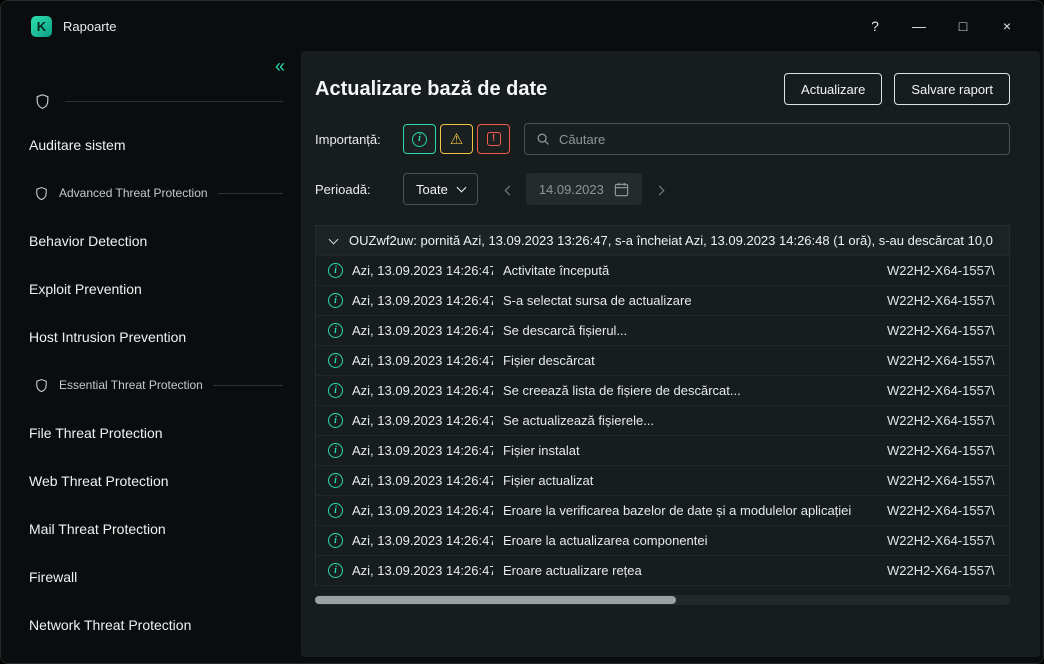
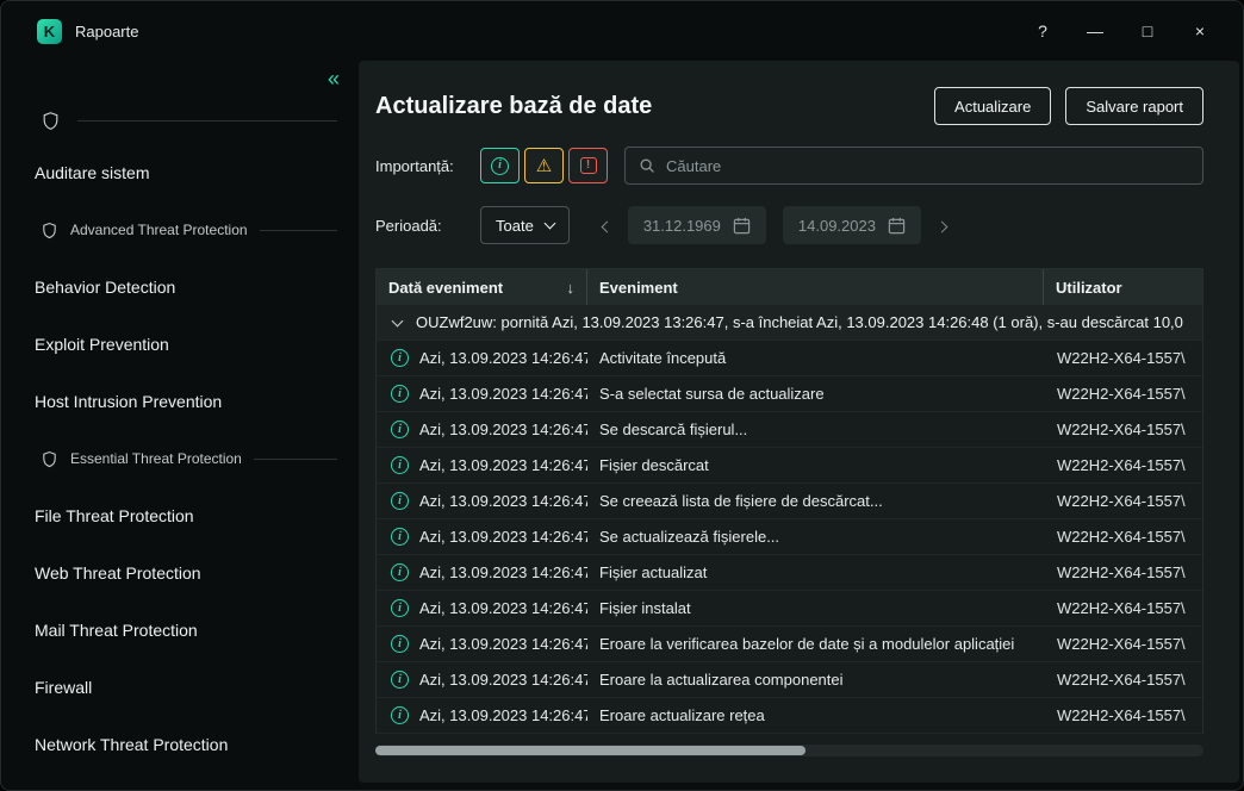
  K
  Rapoarte
  ?
  —
  □
  ×
  «
  Auditare sistem
  Advanced Threat Protection
  Behavior Detection
  Exploit Prevention
  Host Intrusion Prevention
  Essential Threat Protection
  File Threat Protection
  Web Threat Protection
  Mail Threat Protection
  Firewall
  Network Threat Protection
  Actualizare bază de date
  Actualizare
  Salvare raport
  Importanță:
  i
  ⚠
  !
  Căutare
  Perioadă:
  Toate
+ 31.12.1969
  14.09.2023
+ Dată eveniment
+ ↓
+ Eveniment
+ Utilizator
  OUZwf2uw: pornită Azi, 13.09.2023 13:26:47, s-a încheiat Azi, 13.09.2023 14:26:48 (1 oră), s-au descărcat 10,0
  i
  Azi, 13.09.2023 14:26:47
  Activitate începută
  W22H2-X64-1557\
  i
  Azi, 13.09.2023 14:26:47
  S-a selectat sursa de actualizare
  W22H2-X64-1557\
  i
  Azi, 13.09.2023 14:26:47
  Se descarcă fișierul...
  W22H2-X64-1557\
  i
  Azi, 13.09.2023 14:26:47
  Fișier descărcat
  W22H2-X64-1557\
  i
  Azi, 13.09.2023 14:26:47
  Se creează lista de fișiere de descărcat...
  W22H2-X64-1557\
  i
  Azi, 13.09.2023 14:26:47
  Se actualizează fișierele...
  W22H2-X64-1557\
  i
  Azi, 13.09.2023 14:26:47
- Fișier instalat
+ Fișier actualizat
  W22H2-X64-1557\
  i
  Azi, 13.09.2023 14:26:47
- Fișier actualizat
+ Fișier instalat
  W22H2-X64-1557\
  i
  Azi, 13.09.2023 14:26:47
  Eroare la verificarea bazelor de date și a modulelor aplicației
  W22H2-X64-1557\
  i
  Azi, 13.09.2023 14:26:47
  Eroare la actualizarea componentei
  W22H2-X64-1557\
  i
  Azi, 13.09.2023 14:26:47
  Eroare actualizare rețea
  W22H2-X64-1557\
